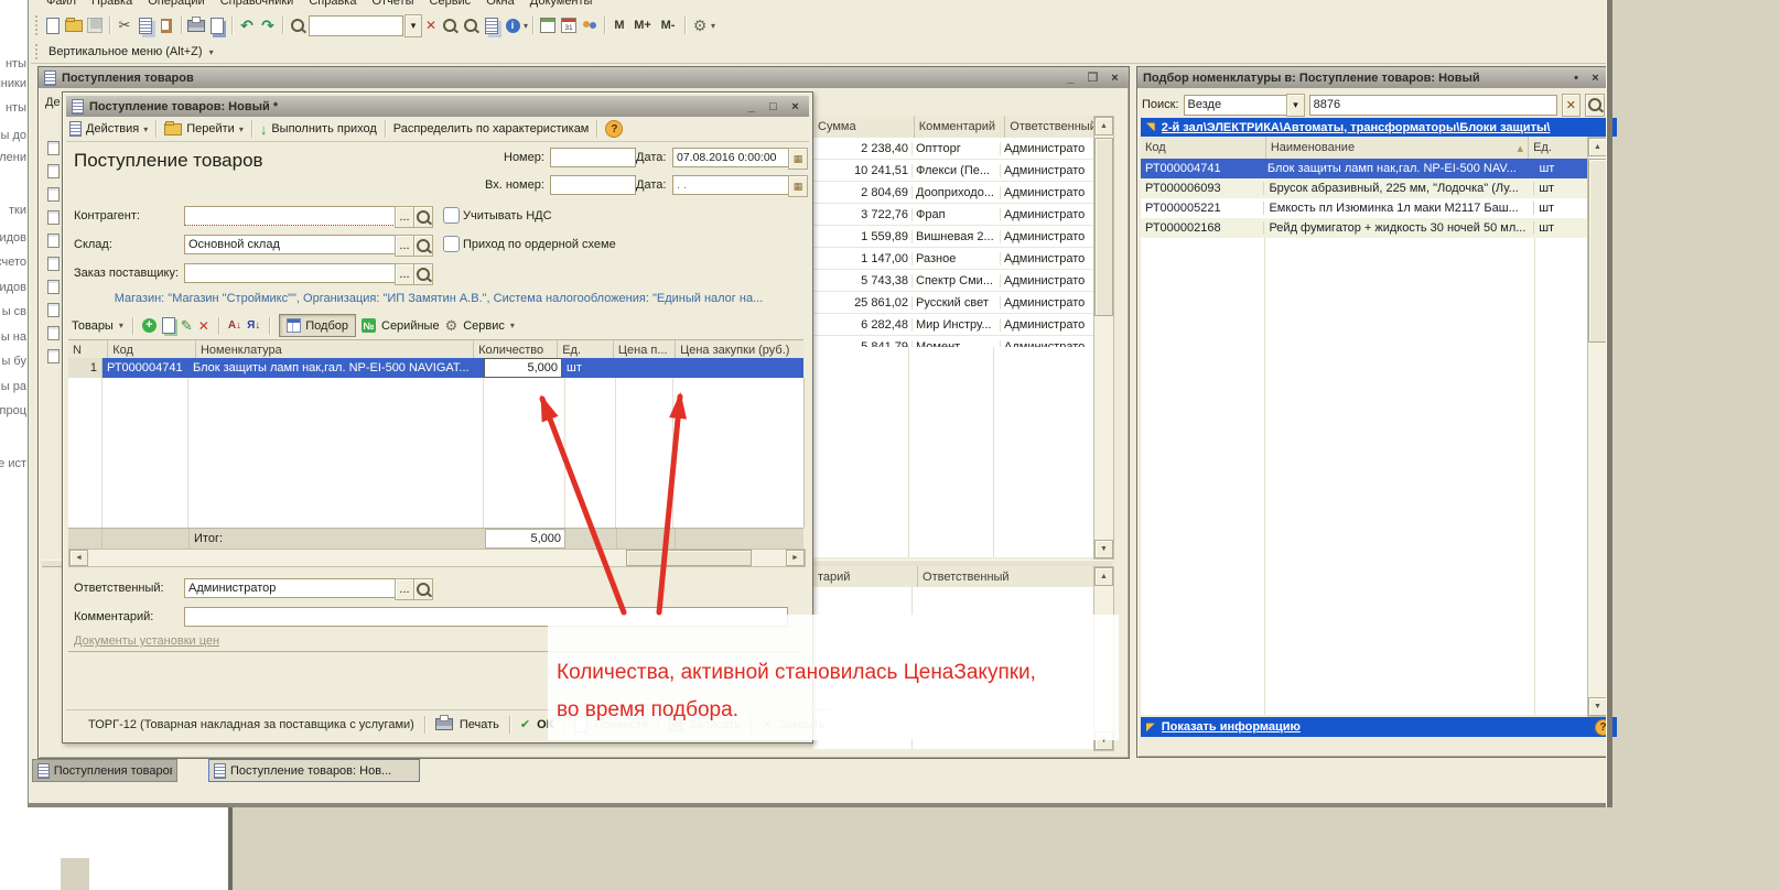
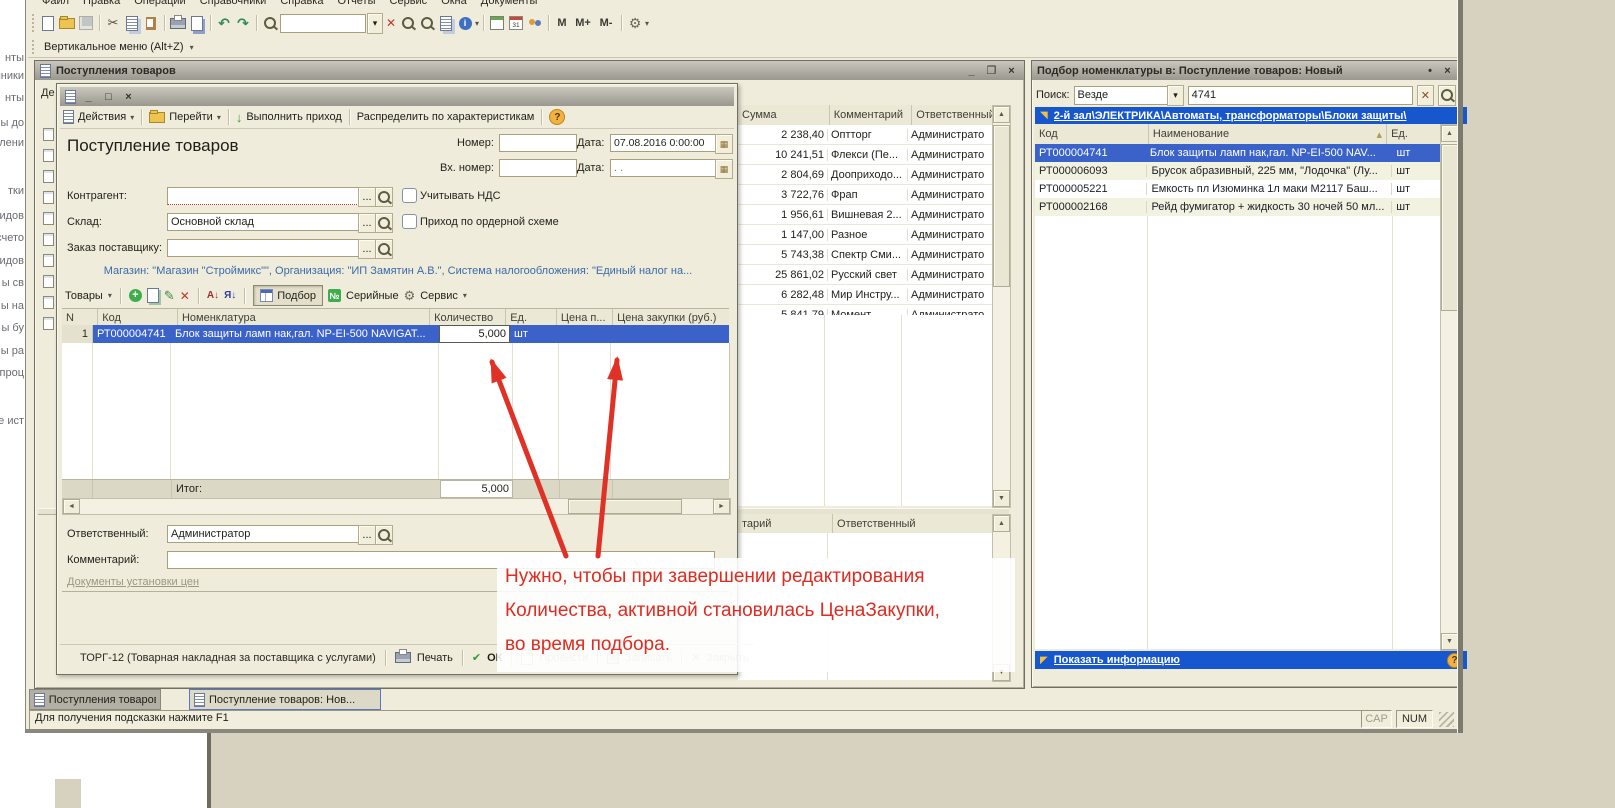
  нты
  ники
  нты
  ы до
  лени
  тки
  идов
  чето
  идов
  ы св
  ы на
  ы бу
  ы ра
  проц
  е ист
  Файл
  Правка
  Операции
  Справочники
  Справка
  Отчеты
  Сервис
  Окна
  Документы
  ✂
  ↶
  ↷
  ▾
  ✕
  i
  ▾
  M
  M+
  M-
  ⚙
  ▾
  Вертикальное меню (Alt+Z)
  ▾
  Поступления товаров
  _
  ❐
  ×
  Де
  Сумма
  Комментарий
  Ответственны
  2 238,40
  Оптторг
  Администрато
  10 241,51
  Флекси (Пе...
  Администрато
  2 804,69
  Дооприходо...
  Администрато
  3 722,76
  Фрап
  Администрато
- 1 559,89
+ 1 956,61
  Вишневая 2...
  Администрато
  1 147,00
  Разное
  Администрато
  5 743,38
  Спектр Сми...
  Администрато
  25 861,02
  Русский свет
  Администрато
  6 282,48
  Мир Инстру...
  Администрато
  тарий
  Ответственный
  Подбор номенклатуры в: Поступление товаров: Новый
  •
  ×
  Поиск:
  Везде
  ▾
- 8876
+ 4741
  ✕
  ◥
  2-й зал\ЭЛЕКТРИКА\Автоматы, трансформаторы\Блоки защиты\
  Код
  Наименование
  ▴
  Ед.
  РТ000004741
  Блок защиты ламп нак,гал. NP-EI-500 NAV...
  шт
  РТ000006093
  Брусок абразивный, 225 мм, "Лодочка" (Лу...
  шт
  РТ000005221
  Емкость пл Изюминка 1л маки М2117 Баш...
  шт
  РТ000002168
  Рейд фумигатор + жидкость 30 ночей 50 мл...
  шт
  ◤
  Показать информацию
  ?
- Поступление товаров: Новый *
  _
  □
  ×
  Действия
  ▾
  Перейти
  ▾
  ↓
  Выполнить приход
  Распределить по характеристикам
  ?
  Поступление товаров
  Номер:
  Дата:
  07.08.2016 0:00:00
  ▦
  Вх. номер:
  Дата:
  . .
  ▦
  Контрагент:
  ...
  Учитывать НДС
  Склад:
  Основной склад
  ...
  Приход по ордерной схеме
  Заказ поставщику:
  ...
  Магазин: "Магазин "Строймикс"", Организация: "ИП Замятин А.В.", Система налогообложения: "Единый налог на...
  Товары
  ▾
  +
  ✎
  ✕
  А↓
  Я↓
  Подбор
  №
  Серийные
  ⚙
  Сервис
  ▾
  N
  Код
  Номенклатура
  Количество
  Ед.
  Цена п...
  Цена закупки (руб.)
  1
  РТ000004741
  Блок защиты ламп нак,гал. NP-EI-500 NAVIGAT...
  5,000
  шт
  Итог:
  5,000
  Ответственный:
  Администратор
  ...
  Комментарий:
  Документы установки цен
  ТОРГ-12 (Товарная накладная за поставщика с услугами)
  Печать
  ✔
  ОК
  Провести
  Записать
  Поступления товаро
  Поступление товаров: Нов...
+ Для получения подсказки нажмите F1
+ CAP
+ NUM
+ Нужно, чтобы при завершении редактирования
  Количества, активной становилась ЦенаЗакупки,
  во время подбора.
